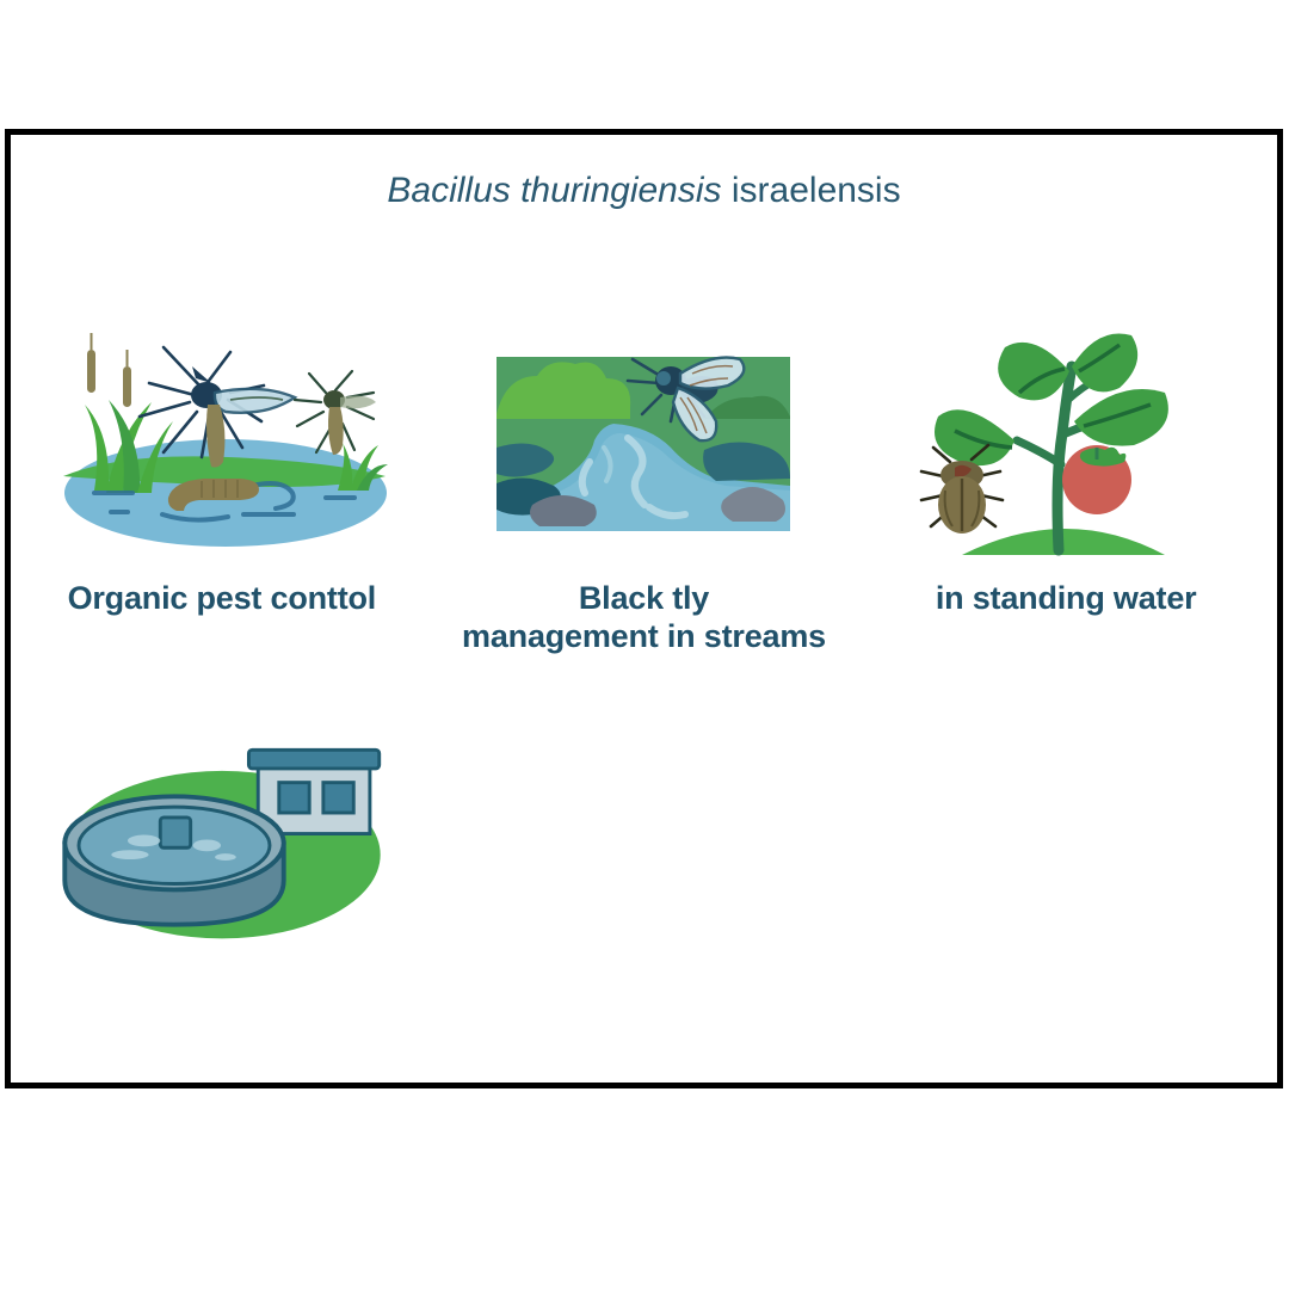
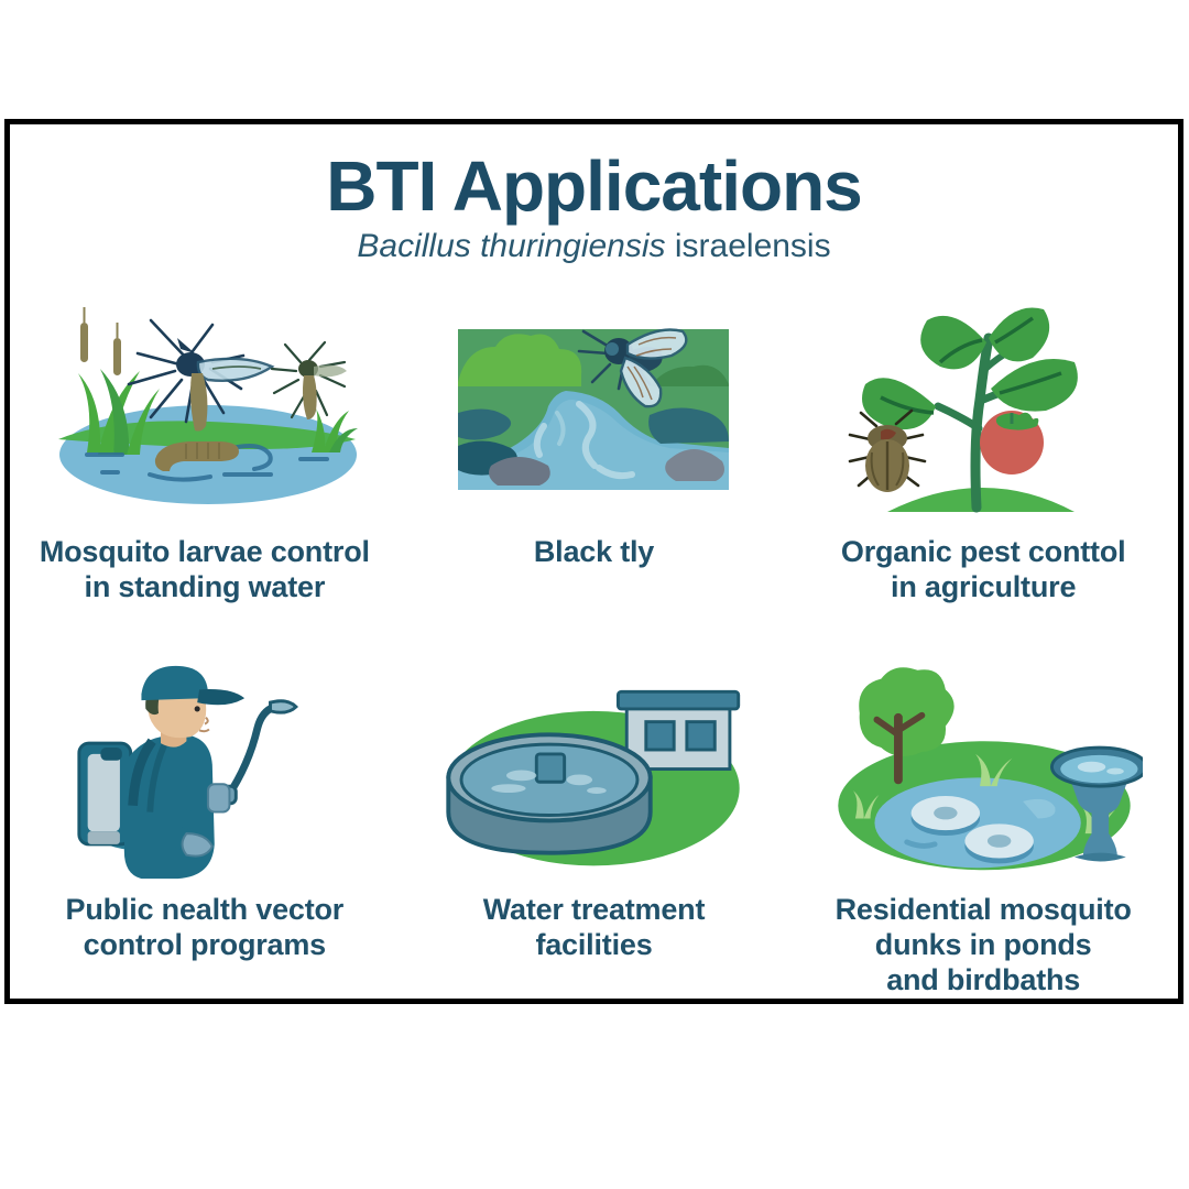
+ BTI Applications
  Bacillus thuringiensis israelensis
+ Mosquito larvae control
- Organic pest conttol
+ in standing water
  Black tly
- management in streams
- in standing water
+ Organic pest conttol
+ in agriculture
+ Public nealth vector
+ control programs
+ Water treatment
+ facilities
+ Residential mosquito
+ dunks in ponds
+ and birdbaths
